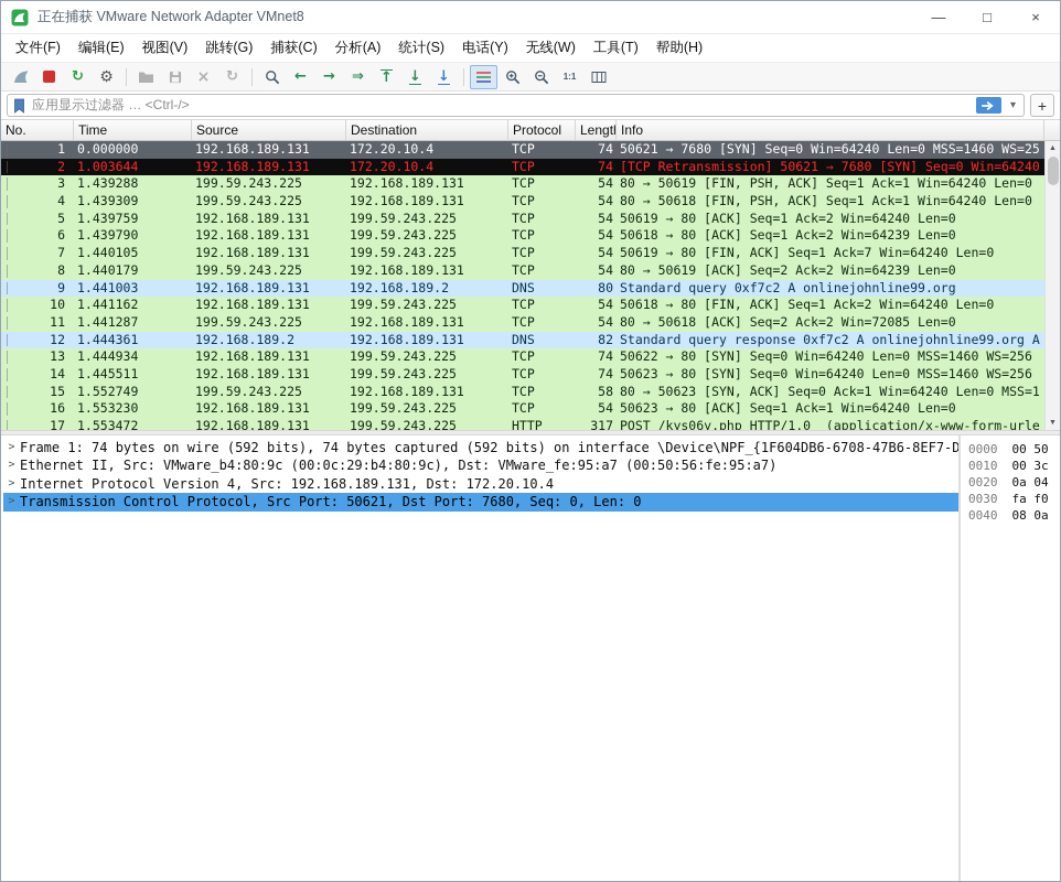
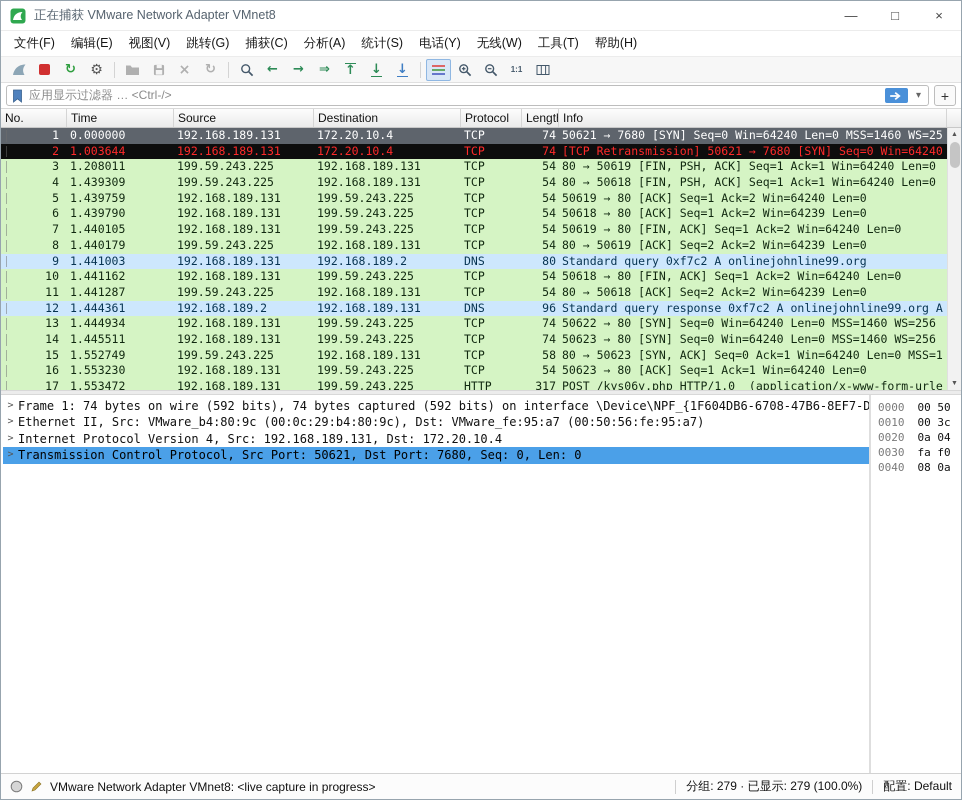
  正在捕获 VMware Network Adapter VMnet8
  —
  □
  ×
  文件(F)
  编辑(E)
  视图(V)
  跳转(G)
  捕获(C)
  分析(A)
  统计(S)
  电话(Y)
  无线(W)
  工具(T)
  帮助(H)
  ↻
  ⚙
  ×
  ↻
  ←
  →
  ⇒
  ↑
  ↓
  ↓
  1:1
  应用显示过滤器 … <Ctrl-/>
  ▾
  +
  No.
  Time
  Source
  Destination
  Protocol
  Lengt
  Info
  1
  0.000000
  192.168.189.131
  172.20.10.4
  TCP
  74
  50621 → 7680 [SYN] Seq=0 Win=64240 Len=0 MSS=1460 WS=25
  2
  1.003644
  192.168.189.131
  172.20.10.4
  TCP
  74
  [TCP Retransmission] 50621 → 7680 [SYN] Seq=0 Win=64240
  3
- 1.439288
+ 1.208011
  199.59.243.225
  192.168.189.131
  TCP
  54
  80 → 50619 [FIN, PSH, ACK] Seq=1 Ack=1 Win=64240 Len=0
  4
  1.439309
  199.59.243.225
  192.168.189.131
  TCP
  54
  80 → 50618 [FIN, PSH, ACK] Seq=1 Ack=1 Win=64240 Len=0
  5
  1.439759
  192.168.189.131
  199.59.243.225
  TCP
  54
  50619 → 80 [ACK] Seq=1 Ack=2 Win=64240 Len=0
  6
  1.439790
  192.168.189.131
  199.59.243.225
  TCP
  54
  50618 → 80 [ACK] Seq=1 Ack=2 Win=64239 Len=0
  7
  1.440105
  192.168.189.131
  199.59.243.225
  TCP
  54
- 50619 → 80 [FIN, ACK] Seq=1 Ack=7 Win=64240 Len=0
+ 50619 → 80 [FIN, ACK] Seq=1 Ack=2 Win=64240 Len=0
  8
  1.440179
  199.59.243.225
  192.168.189.131
  TCP
  54
  80 → 50619 [ACK] Seq=2 Ack=2 Win=64239 Len=0
  9
  1.441003
  192.168.189.131
  192.168.189.2
  DNS
  80
  Standard query 0xf7c2 A onlinejohnline99.org
  10
  1.441162
  192.168.189.131
  199.59.243.225
  TCP
  54
  50618 → 80 [FIN, ACK] Seq=1 Ack=2 Win=64240 Len=0
  11
  1.441287
  199.59.243.225
  192.168.189.131
  TCP
  54
- 80 → 50618 [ACK] Seq=2 Ack=2 Win=72085 Len=0
+ 80 → 50618 [ACK] Seq=2 Ack=2 Win=64239 Len=0
  12
  1.444361
  192.168.189.2
  192.168.189.131
  DNS
- 82
+ 96
  Standard query response 0xf7c2 A onlinejohnline99.org A
  13
  1.444934
  192.168.189.131
  199.59.243.225
  TCP
  74
  50622 → 80 [SYN] Seq=0 Win=64240 Len=0 MSS=1460 WS=256
  14
  1.445511
  192.168.189.131
  199.59.243.225
  TCP
  74
  50623 → 80 [SYN] Seq=0 Win=64240 Len=0 MSS=1460 WS=256
  15
  1.552749
  199.59.243.225
  192.168.189.131
  TCP
  58
  80 → 50623 [SYN, ACK] Seq=0 Ack=1 Win=64240 Len=0 MSS=1
  16
  1.553230
  192.168.189.131
  199.59.243.225
  TCP
  54
  50623 → 80 [ACK] Seq=1 Ack=1 Win=64240 Len=0
  17
  1.553472
  192.168.189.131
  199.59.243.225
  HTTP
  317
  POST /kys06y.php HTTP/1.0 (application/x-www-form-urle
  >
  Frame 1: 74 bytes on wire (592 bits), 74 bytes captured (592 bits) on interface \Device\NPF_{1F604DB6-6708-47B6-8EF7-D
  >
  Ethernet II, Src: VMware_b4:80:9c (00:0c:29:b4:80:9c), Dst: VMware_fe:95:a7 (00:50:56:fe:95:a7)
  >
  Internet Protocol Version 4, Src: 192.168.189.131, Dst: 172.20.10.4
  >
  Transmission Control Protocol, Src Port: 50621, Dst Port: 7680, Seq: 0, Len: 0
  0000
  00 50
  0010
  00 3c
  0020
  0a 04
  0030
  fa f0
  0040
  08 0a
+ VMware Network Adapter VMnet8: <live capture in progress>
+ 分组: 279 · 已显示: 279 (100.0%)
+ 配置: Default
